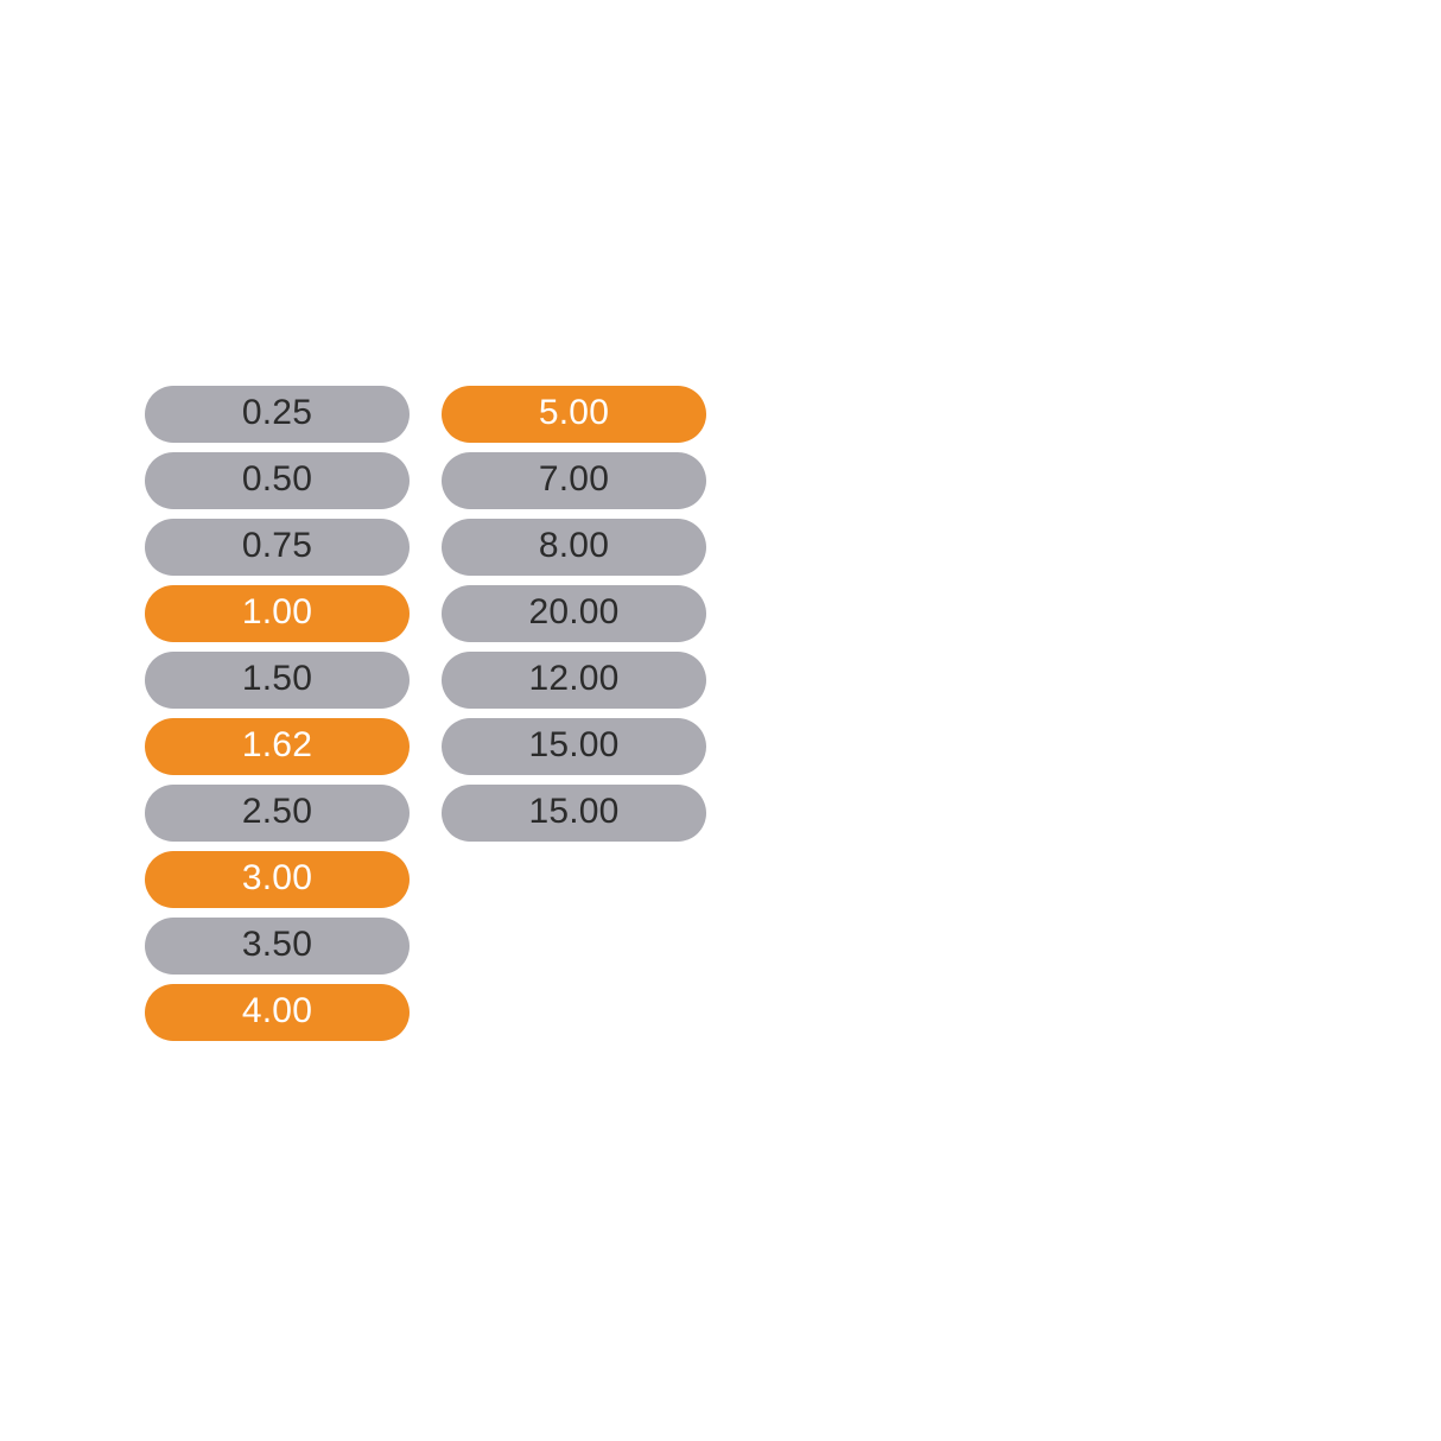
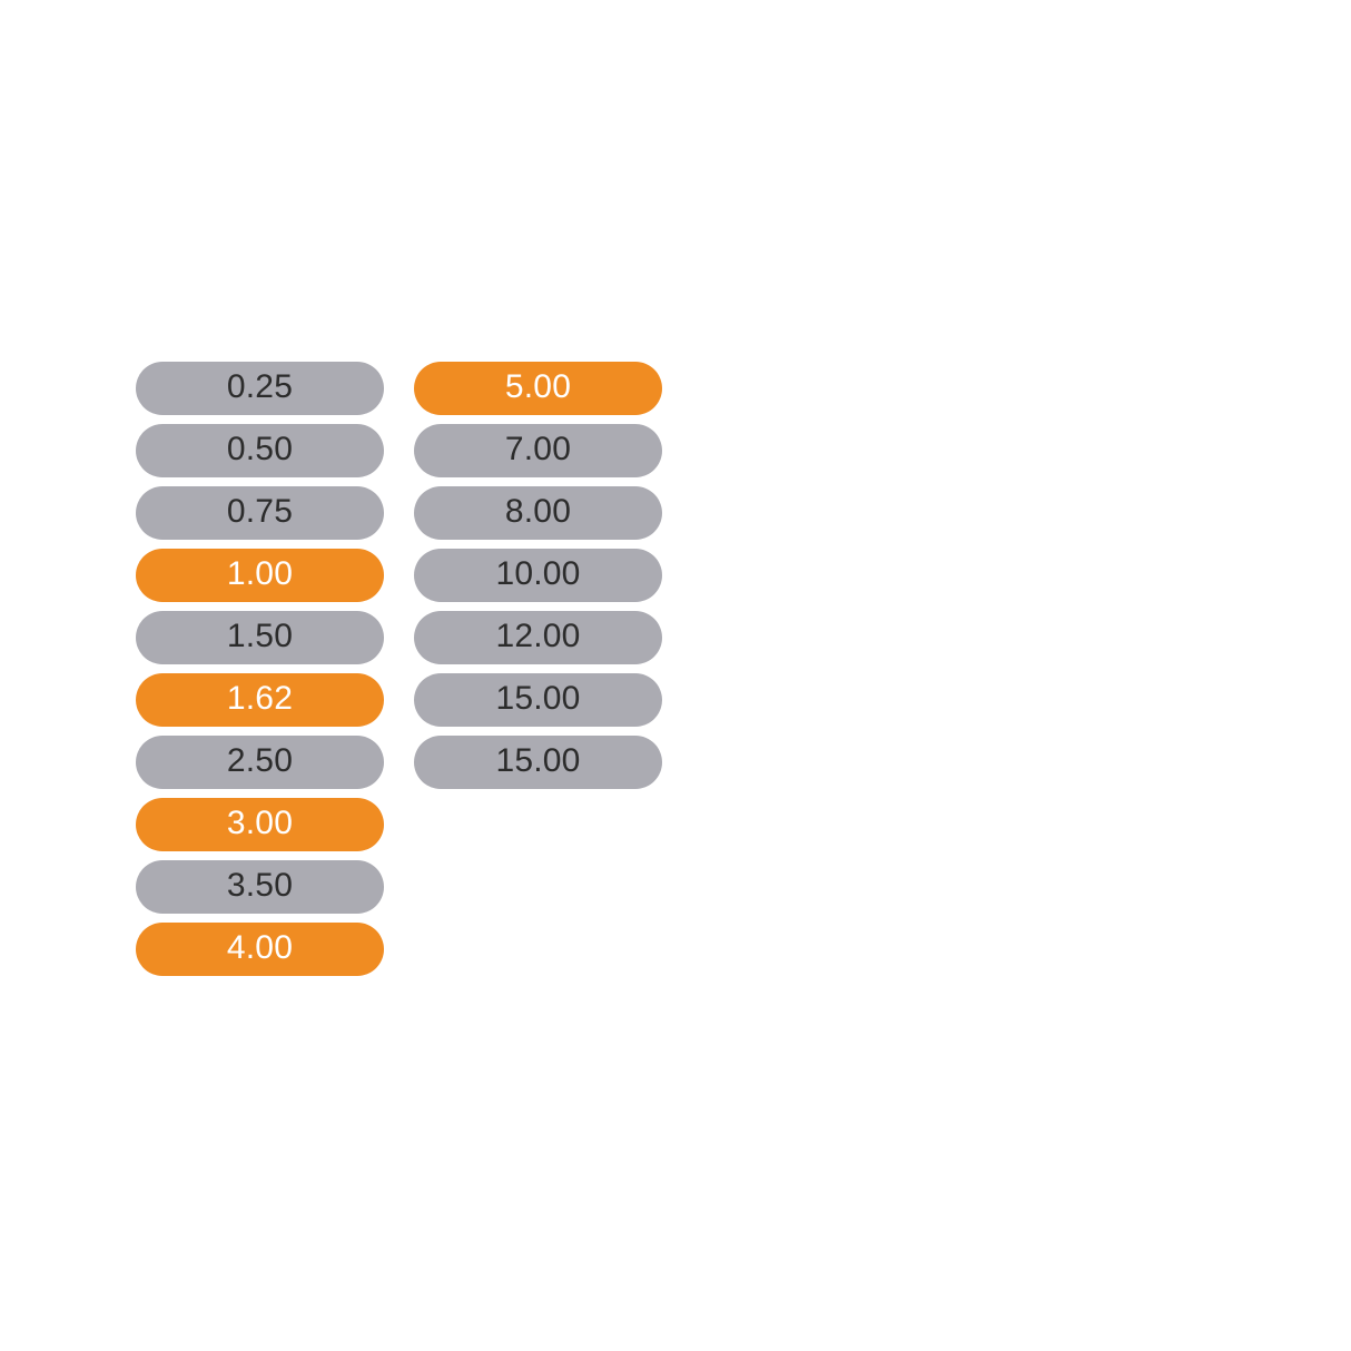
  0.25
  0.50
  0.75
  1.00
  1.50
  1.62
  2.50
  3.00
  3.50
  4.00
  5.00
  7.00
  8.00
- 20.00
+ 10.00
  12.00
  15.00
  15.00
